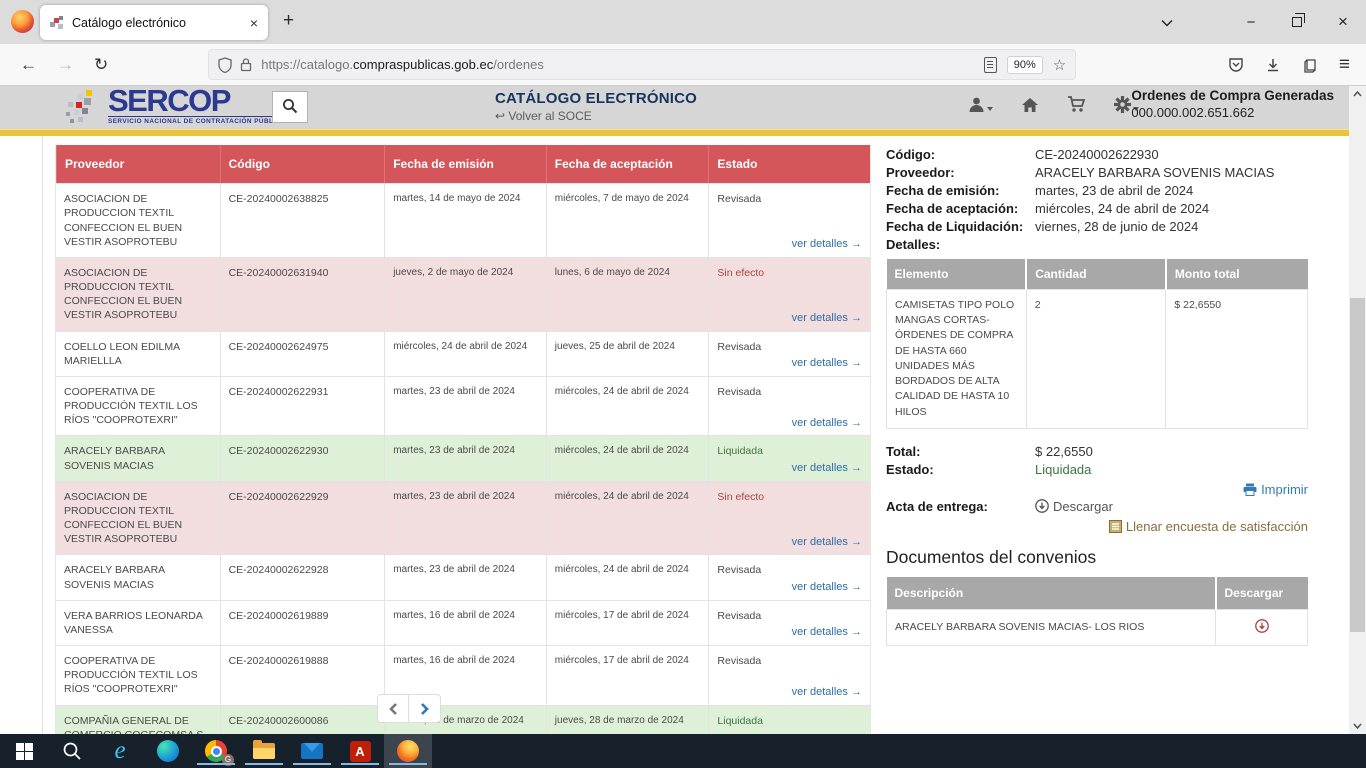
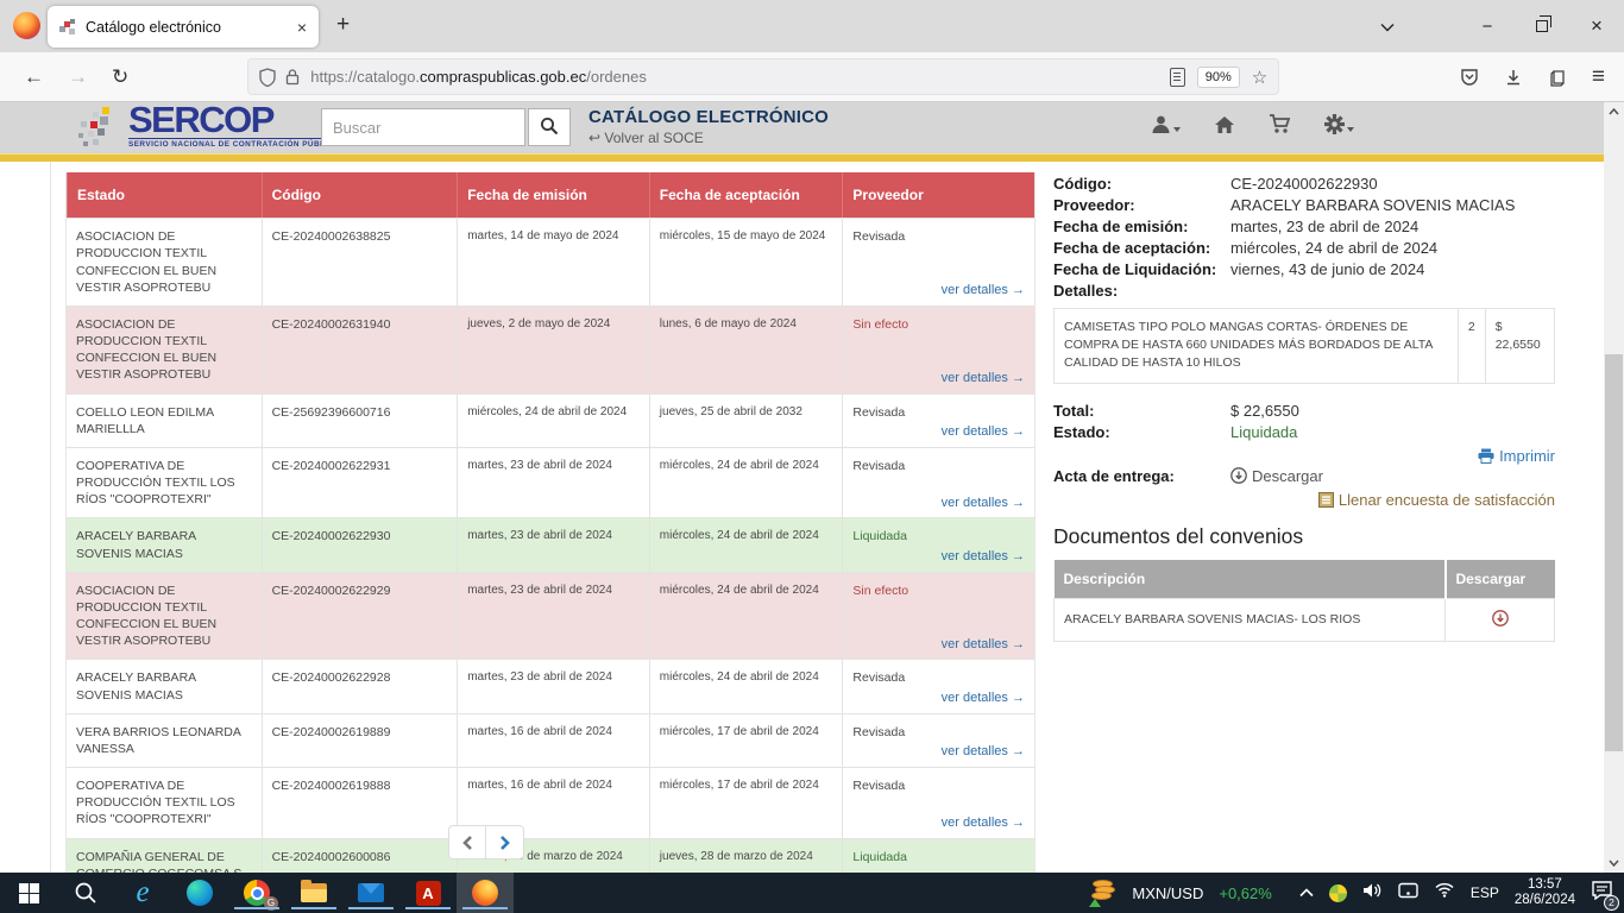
  Catálogo electrónico
  ×
  +
  −
  ×
  ←
  →
  ↻
  https://catalogo.compraspublicas.gob.ec/ordenes
  90%
  ☆
  ≡
  SERCOP
+ Buscar
  CATÁLOGO ELECTRÓNICO
  ↩ Volver al SOCE
- Ordenes de Compra Generadas
- 000.000.002.651.662
- Proveedor
+ Estado
  Código
  Fecha de emisión
  Fecha de aceptación
- Estado
+ Proveedor
  ASOCIACION DE PRODUCCION TEXTIL CONFECCION EL BUEN VESTIR ASOPROTEBU
  CE-20240002638825
  martes, 14 de mayo de 2024
- miércoles, 7 de mayo de 2024
+ miércoles, 15 de mayo de 2024
  Revisada
  ver detalles →
  ASOCIACION DE PRODUCCION TEXTIL CONFECCION EL BUEN VESTIR ASOPROTEBU
  CE-20240002631940
  jueves, 2 de mayo de 2024
  lunes, 6 de mayo de 2024
  Sin efecto
  ver detalles →
  COELLO LEON EDILMA MARIELLLA
- CE-20240002624975
+ CE-25692396600716
  miércoles, 24 de abril de 2024
- jueves, 25 de abril de 2024
+ jueves, 25 de abril de 2032
  Revisada
  ver detalles →
  COOPERATIVA DE PRODUCCIÓN TEXTIL LOS RÍOS "COOPROTEXRI"
  CE-20240002622931
  martes, 23 de abril de 2024
  miércoles, 24 de abril de 2024
  Revisada
  ver detalles →
  ARACELY BARBARA SOVENIS MACIAS
  CE-20240002622930
  martes, 23 de abril de 2024
  miércoles, 24 de abril de 2024
  Liquidada
  ver detalles →
  ASOCIACION DE PRODUCCION TEXTIL CONFECCION EL BUEN VESTIR ASOPROTEBU
  CE-20240002622929
  martes, 23 de abril de 2024
  miércoles, 24 de abril de 2024
  Sin efecto
  ver detalles →
  ARACELY BARBARA SOVENIS MACIAS
  CE-20240002622928
  martes, 23 de abril de 2024
  miércoles, 24 de abril de 2024
  Revisada
  ver detalles →
  VERA BARRIOS LEONARDA VANESSA
  CE-20240002619889
  martes, 16 de abril de 2024
  miércoles, 17 de abril de 2024
  Revisada
  ver detalles →
  COOPERATIVA DE PRODUCCIÓN TEXTIL LOS RÍOS "COOPROTEXRI"
  CE-20240002619888
  martes, 16 de abril de 2024
  miércoles, 17 de abril de 2024
  Revisada
  ver detalles →
  CE-20240002600086
  jueves, 28 de marzo de 2024
  Liquidada
  Código:
  CE-20240002622930
  Proveedor:
  ARACELY BARBARA SOVENIS MACIAS
  Fecha de emisión:
  martes, 23 de abril de 2024
  Fecha de aceptación:
  miércoles, 24 de abril de 2024
  Fecha de Liquidación:
- viernes, 28 de junio de 2024
+ viernes, 43 de junio de 2024
  Detalles:
- Elemento	Cantidad	Monto total
  CAMISETAS TIPO POLO MANGAS CORTAS- ÓRDENES DE COMPRA DE HASTA 660 UNIDADES MÁS BORDADOS DE ALTA CALIDAD DE HASTA 10 HILOS	2	$ 22,6550
  Total:
  $ 22,6550
  Estado:
  Liquidada
  Imprimir
  Acta de entrega:
  Descargar
  Llenar encuesta de satisfacción
  Documentos del convenios
  Descripción	Descargar
  ARACELY BARBARA SOVENIS MACIAS- LOS RIOS
  e
  G
  A
+ MXN/USD
+ +0,62%
+ ESP
+ 13:57
+ 28/6/2024
+ 2
